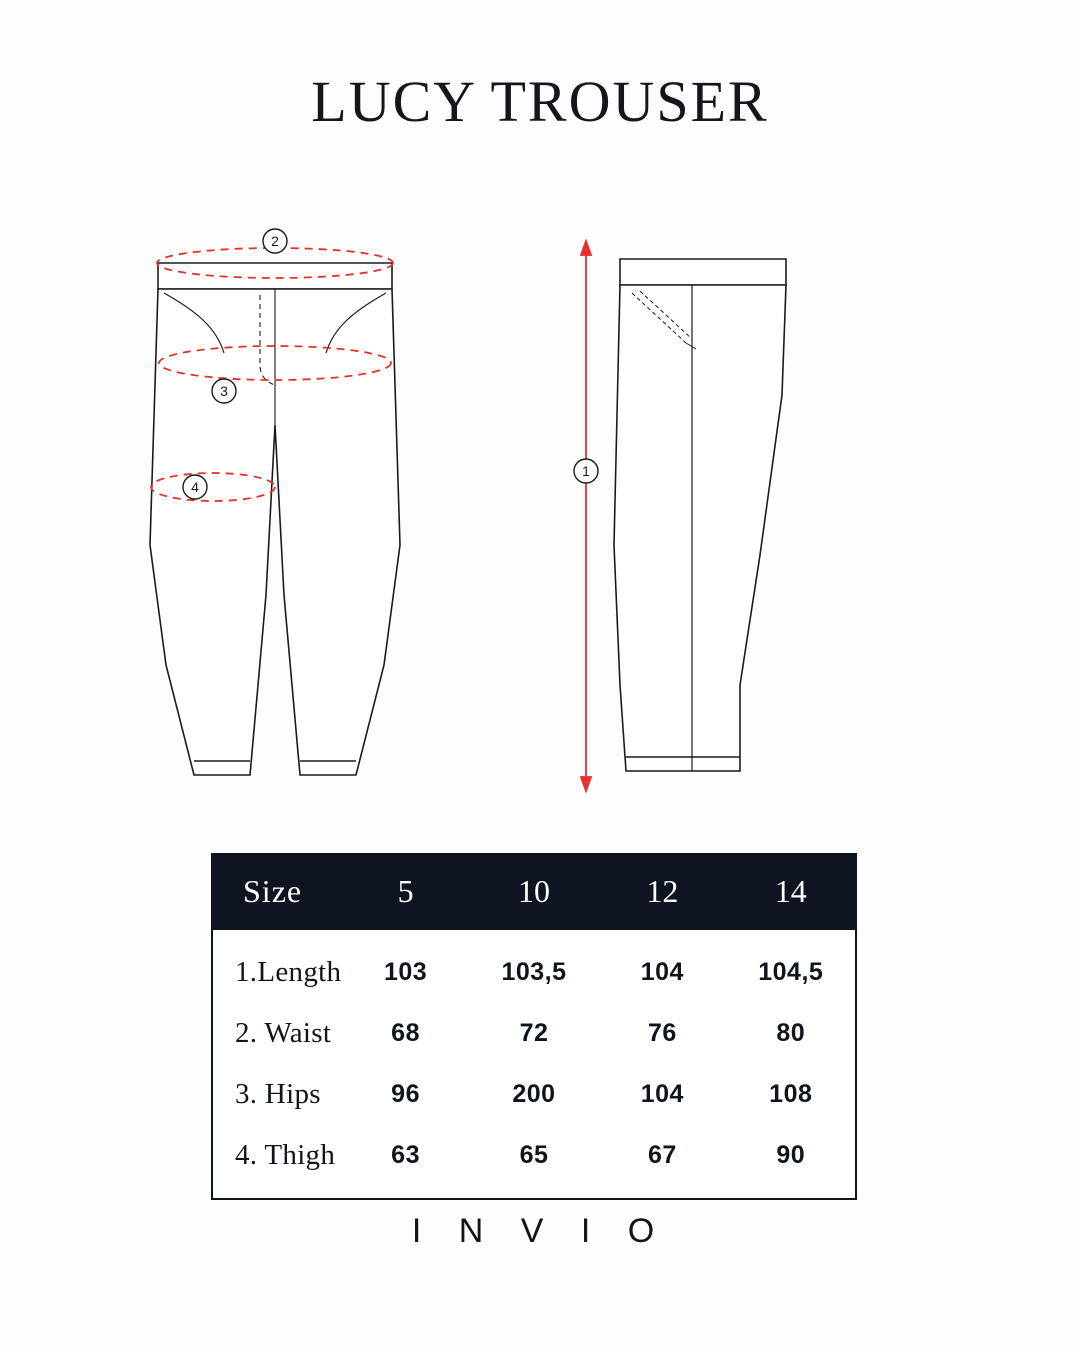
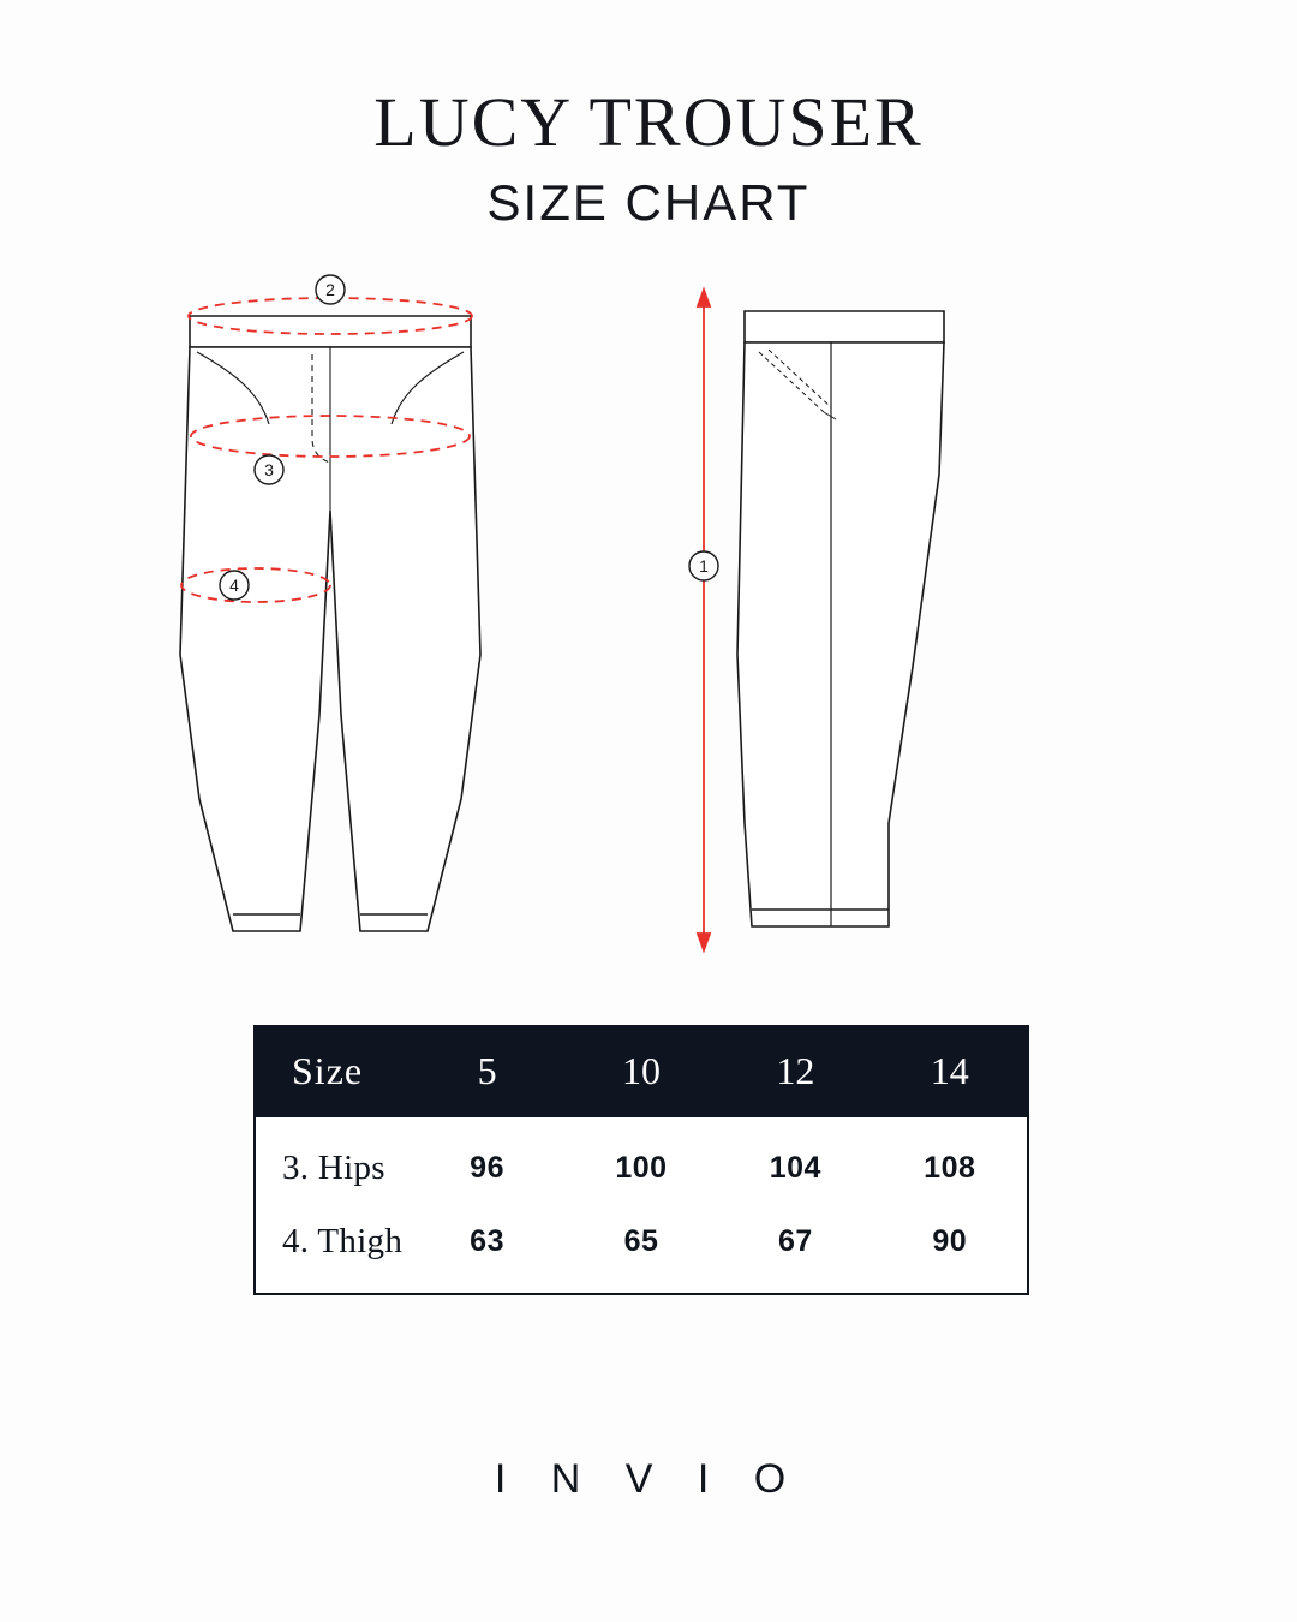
  LUCY TROUSER
+ SIZE CHART
  2
  3
  4
  1
  Size	5	10	12	14
- 1.Length	103	103,5	104	104,5
- 2. Waist	68	72	76	80
- 3. Hips	96	200	104	108
+ 3. Hips	96	100	104	108
  4. Thigh	63	65	67	90
  I N V I O
